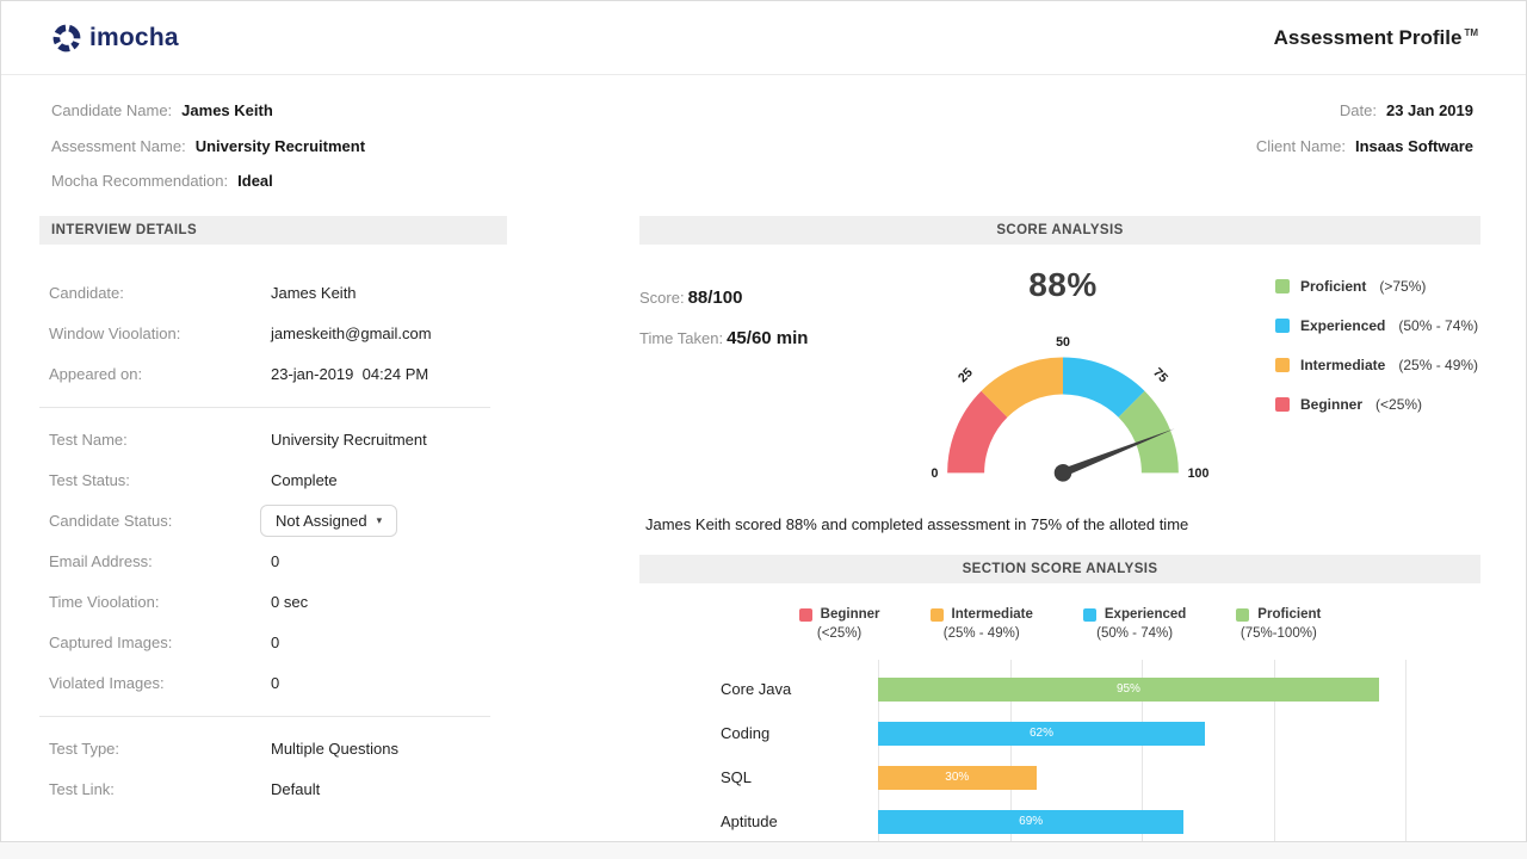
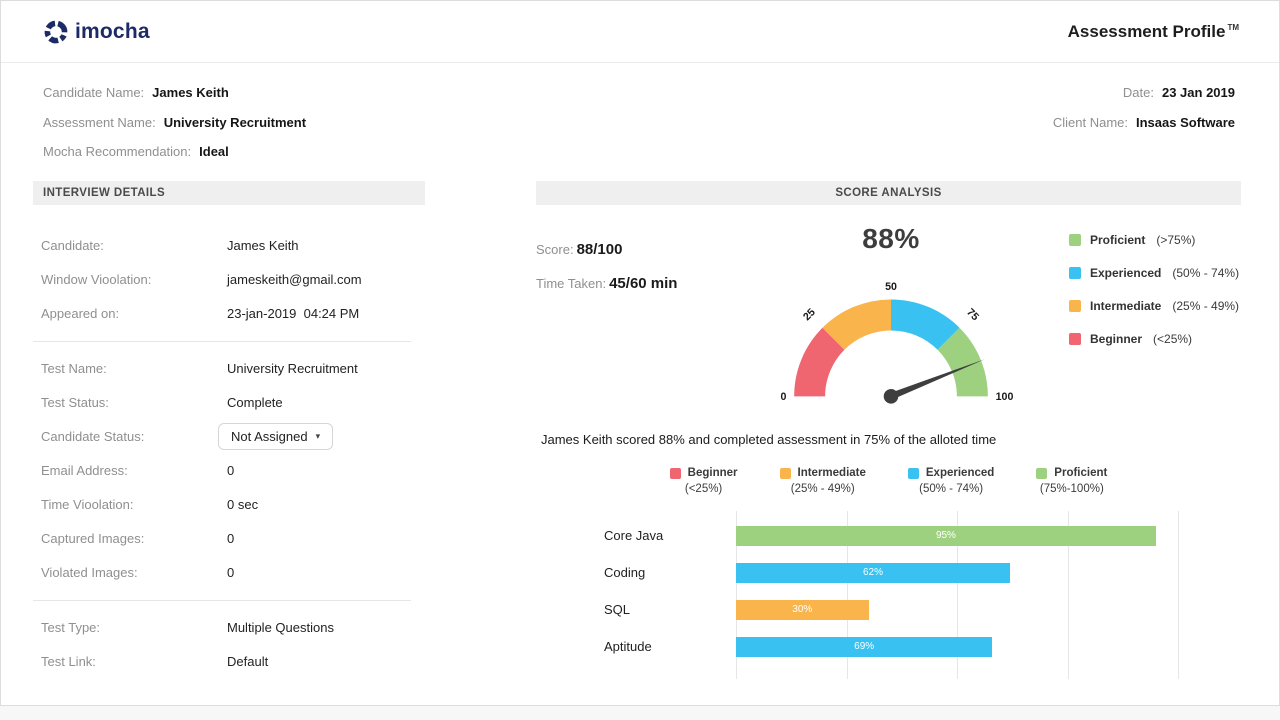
  imocha
  Assessment Profile TM
  Candidate Name: James Keith
  Assessment Name: University Recruitment
  Mocha Recommendation: Ideal
  Date: 23 Jan 2019
  Client Name: Insaas Software
  INTERVIEW DETAILS
  Candidate:
  James Keith
  Window Vioolation:
  jameskeith@gmail.com
  Appeared on:
  23-jan-2019 04:24 PM
  Test Name:
  University Recruitment
  Test Status:
  Complete
  Candidate Status:
  Not Assigned
  ▾
  Email Address:
  0
  Time Vioolation:
  0 sec
  Captured Images:
  0
  Violated Images:
  0
  Test Type:
  Multiple Questions
  Test Link:
  Default
  SCORE ANALYSIS
  Score: 88/100
  Time Taken: 45/60 min
  88%
  0
  50
  100
  Proficient
  (>75%)
  Experienced
  (50% - 74%)
  Intermediate
  (25% - 49%)
  Beginner
  (<25%)
  James Keith scored 88% and completed assessment in 75% of the alloted time
- SECTION SCORE ANALYSIS
  Beginner
  (<25%)
  Intermediate
  (25% - 49%)
  Experienced
  (50% - 74%)
  Proficient
  (75%-100%)
  Core Java
  95%
  Coding
  62%
  SQL
  30%
  Aptitude
  69%
